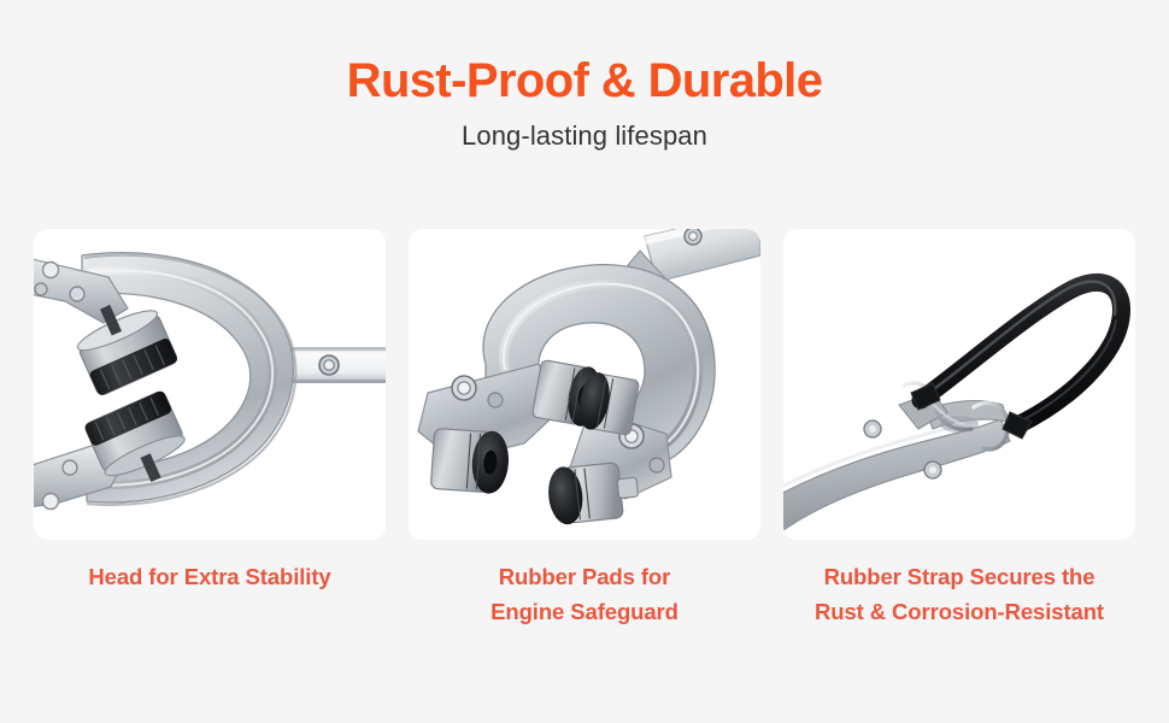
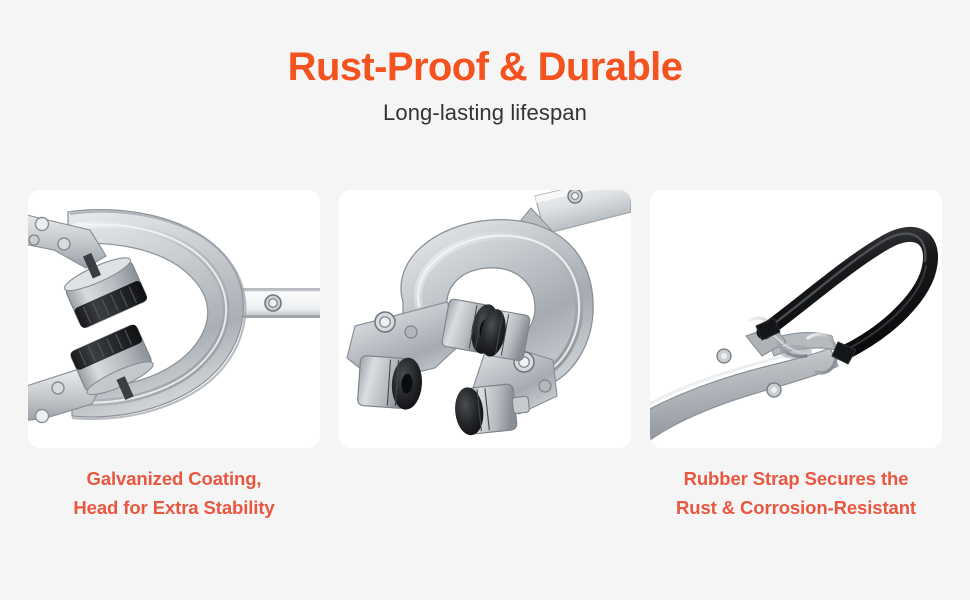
  Rust-Proof & Durable
  Long-lasting lifespan
+ Galvanized Coating,
  Head for Extra Stability
- Rubber Pads for
- Engine Safeguard
  Rubber Strap Secures the
  Rust & Corrosion-Resistant
